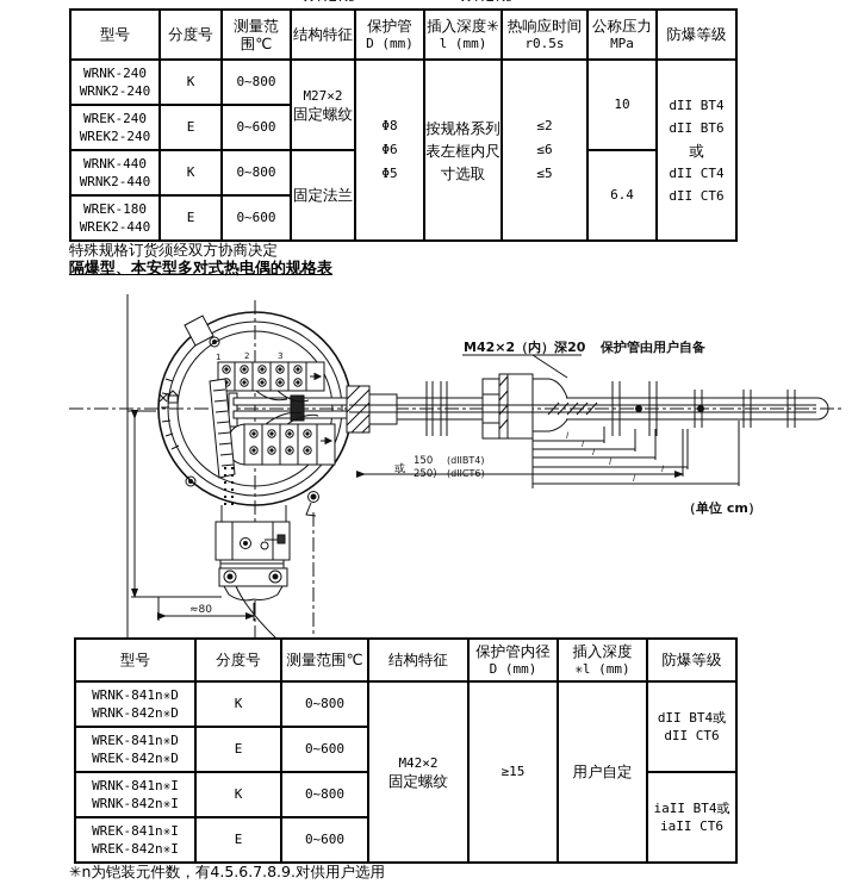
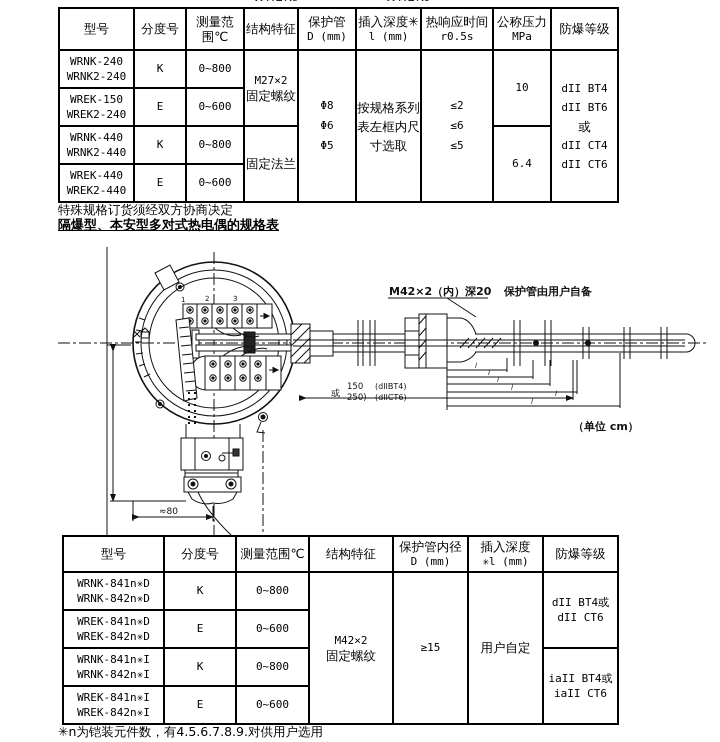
  型号	分度号	测量范围℃	结构特征	保护管D (mm)	插入深度✳l (mm)	热响应时间r0.5s	公称压力MPa	防爆等级
  WRNK-240WRNK2-240	K	0~800	M27×2固定螺纹	Φ8Φ6Φ5	按规格系列表左框内尺寸选取	≤2≤6≤5	10	dII BT4dII BT6或dII CT4dII CT6
- WREK-240WREK2-240	E	0~600
+ WREK-150WREK2-240	E	0~600
  WRNK-440WRNK2-440	K	0~800	固定法兰	6.4
- WREK-180WREK2-440	E	0~600
+ WREK-440WREK2-440	E	0~600
  特殊规格订货须经双方协商决定
  隔爆型、本安型多对式热电偶的规格表
  1
  2
  3
  ≈80
  M42×2（内）深20
  保护管由用户自备
  或
  150
  250)
  (dIIBT4)
  (dIICT6)
  （单位 cm）
  l
  l
  l
  l
  l
  l
  型号	分度号	测量范围℃	结构特征	保护管内径D (mm)	插入深度✳l (mm)	防爆等级
  WRNK-841n✳DWRNK-842n✳D	K	0~800	M42×2固定螺纹	≥15	用户自定	dII BT4或dII CT6
  WREK-841n✳DWREK-842n✳D	E	0~600
  WRNK-841n✳IWRNK-842n✳I	K	0~800	iaII BT4或iaII CT6
  WREK-841n✳IWREK-842n✳I	E	0~600
  ✳n为铠装元件数，有4.5.6.7.8.9.对供用户选用
